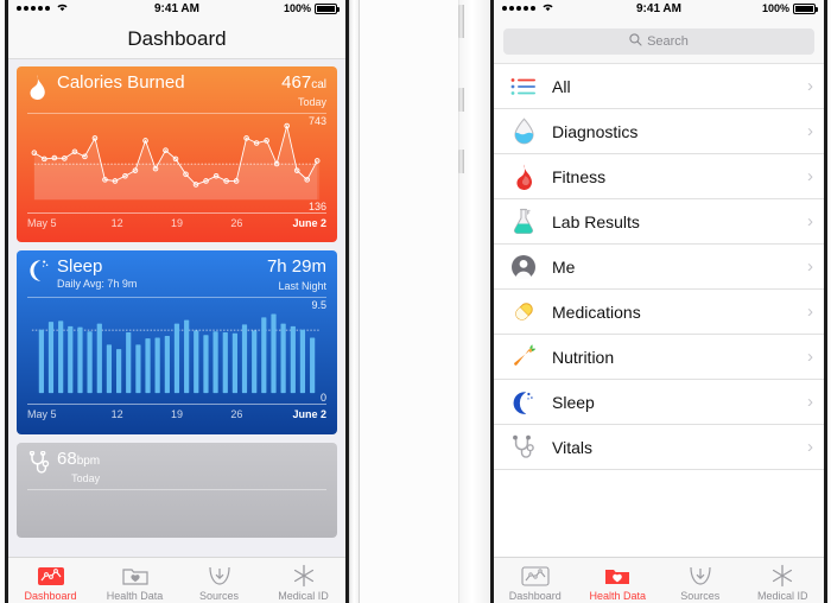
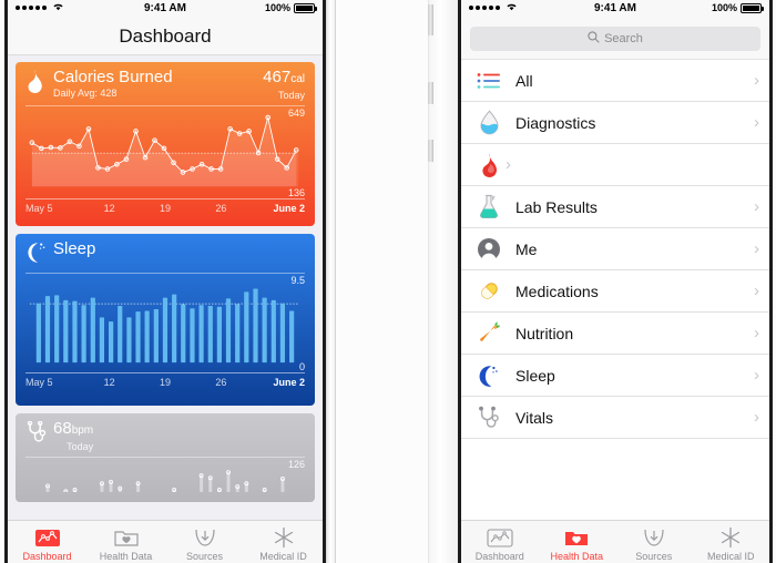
  9:41 AM
  100%
  Dashboard
  Calories Burned
+ Daily Avg: 428
  467cal
  Today
- 743
+ 649
  136
  May 5
  12
  19
  26
  June 2
  Sleep
- Daily Avg: 7h 9m
- 7h 29m
- Last Night
  9.5
  0
  May 5
  12
  19
  26
  June 2
  68bpm
  Today
+ 126
  Dashboard
  Health Data
  Sources
  Medical ID
  9:41 AM
  100%
  Search
  All
  ›
  Diagnostics
  ›
- Fitness
  ›
  Lab Results
  ›
  Me
  ›
  Medications
  ›
  Nutrition
  ›
  Sleep
  ›
  Vitals
  ›
  Dashboard
  Health Data
  Sources
  Medical ID
